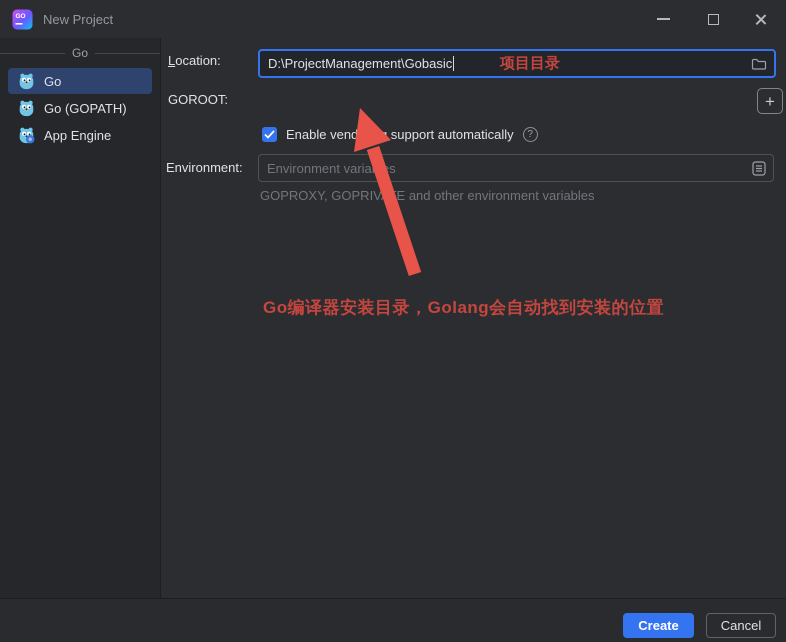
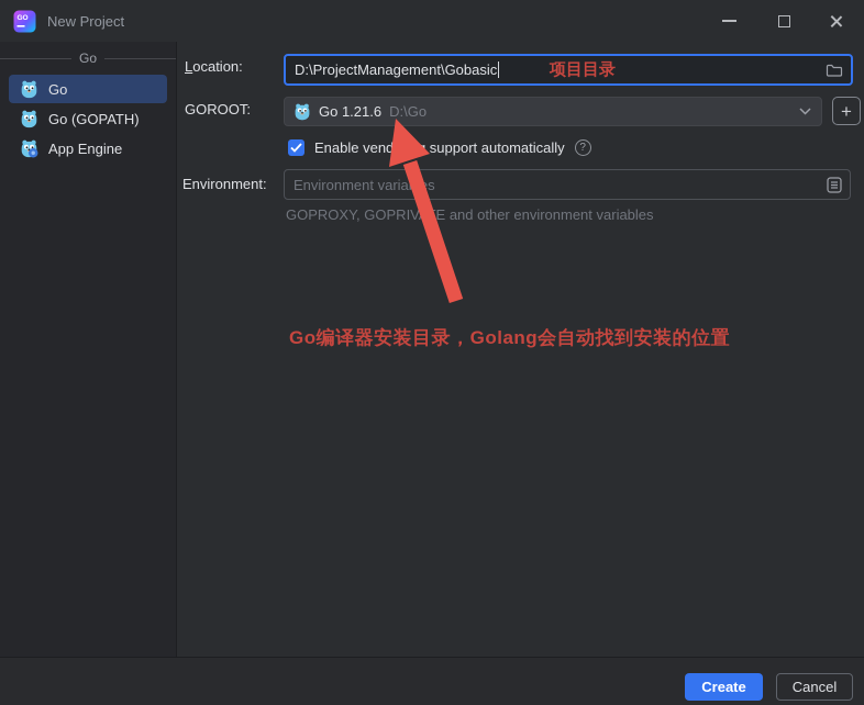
  New Project
  Go
  Go
  Go (GOPATH)
  App Engine
  Location:
  D:\ProjectManagement\Gobasic
  项目目录
  GOROOT:
+ Go 1.21.6
+ D:\Go
  +
  Enable vend support automatically
  ?
  Environment:
  Environment varias
  GOPROXY, GOPRIVE and other environment variables
  Go编译器安装目录，Golang会自动找到安装的位置
  Create
  Cancel
